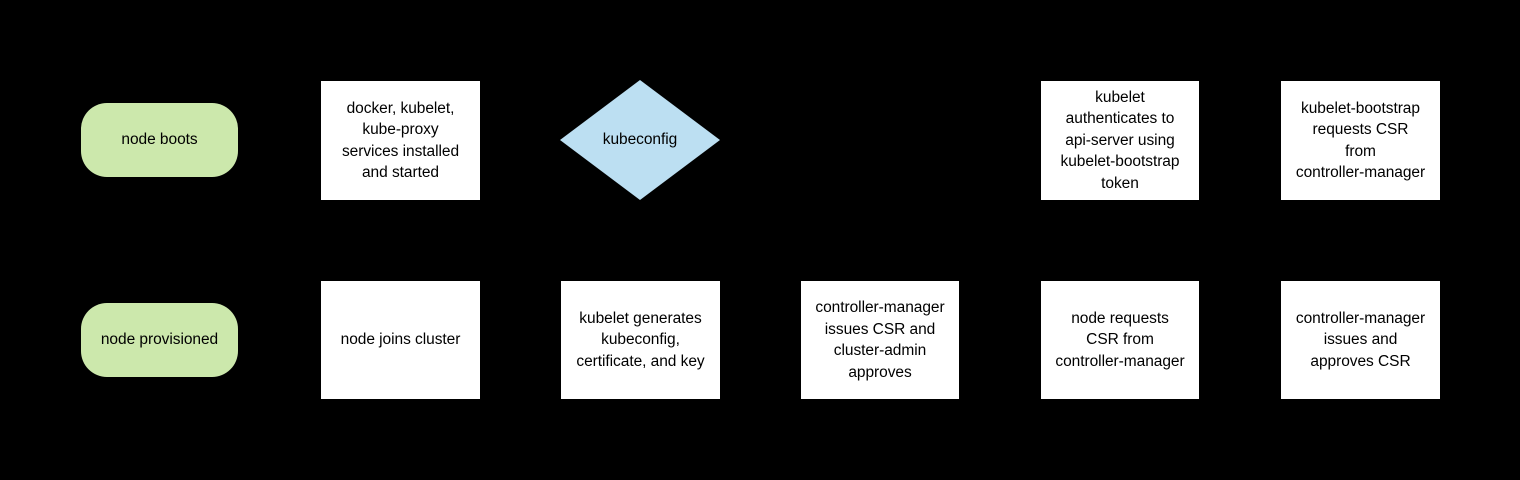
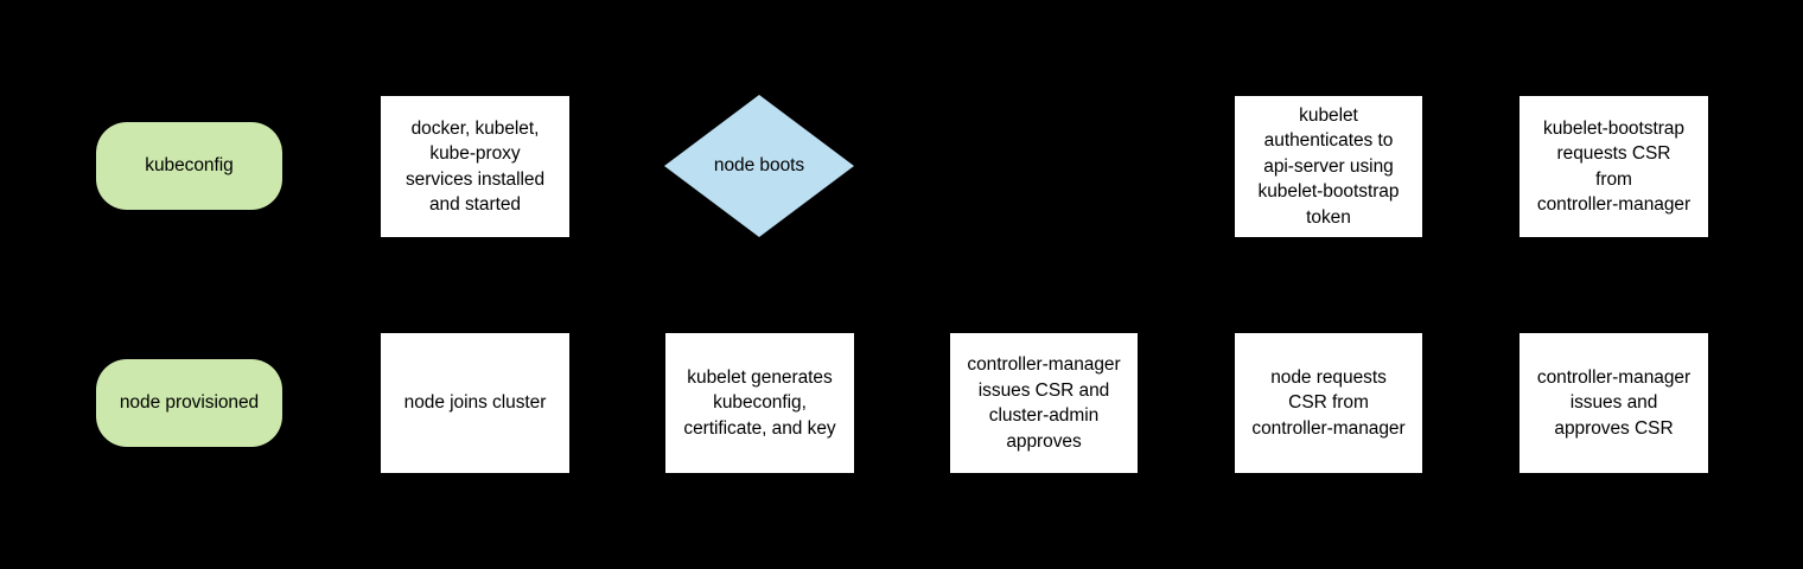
- node boots
+ kubeconfig
  docker, kubelet,
  kube-proxy
  services installed
  and started
- kubeconfig
+ node boots
  kubelet
  authenticates to
  api-server using
  kubelet-bootstrap
  token
  kubelet-bootstrap
  requests CSR
  from
  controller-manager
  node provisioned
  node joins cluster
  kubelet generates
  kubeconfig,
  certificate, and key
  controller-manager
  issues CSR and
  cluster-admin
  approves
  node requests
  CSR from
  controller-manager
  controller-manager
  issues and
  approves CSR
